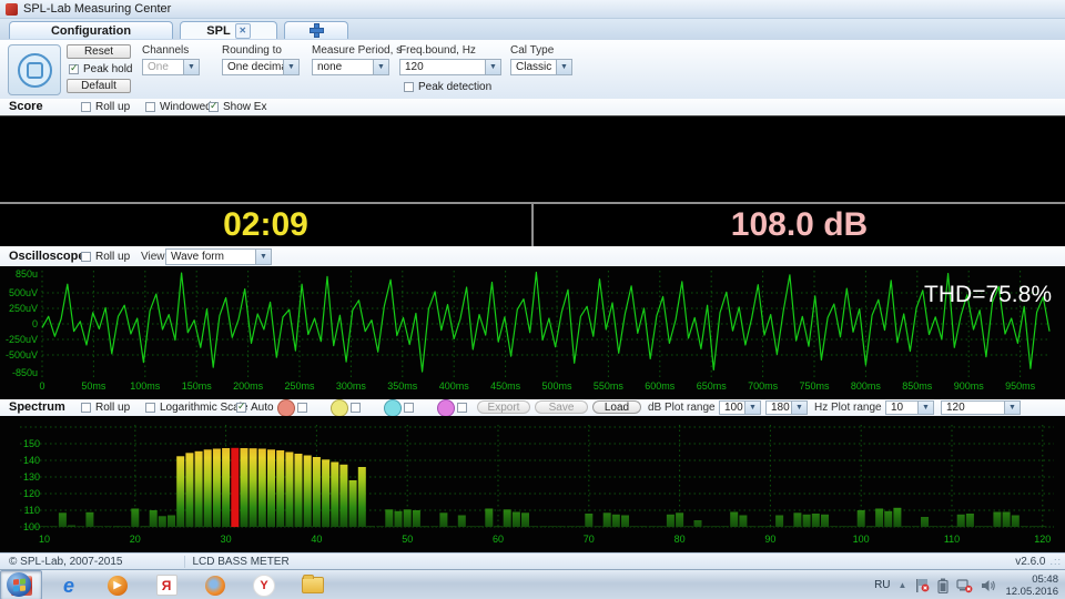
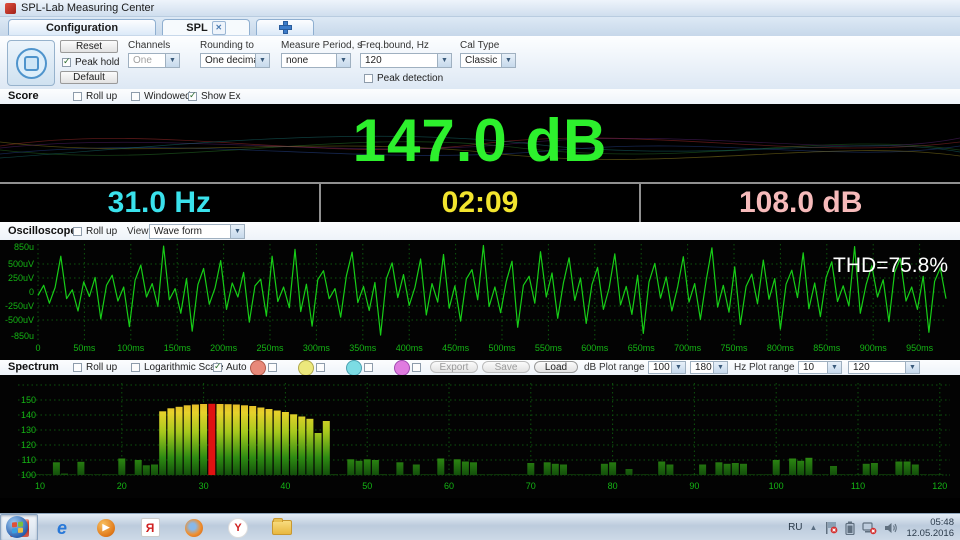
  SPL-Lab Measuring Center
  Configuration
  SPL
  ✕
  Reset
  Peak hold
  Default
  Channels
  One
  Rounding to
  One decim
  Measure Period, s
  none
  Freq.bound, Hz
  120
  Peak detection
  Cal Type
  Classic
  Score
  Roll up
  Windowe
  Show Ex
+ 147.0 dB
+ 31.0 Hz
  02:09
  108.0 dB
  Oscilloscop
  Roll up
  View
  Wave form
  0
  50ms
  100ms
  150ms
  200ms
  250ms
  300ms
  350ms
  400ms
  450ms
  500ms
  550ms
  600ms
  650ms
  700ms
  750ms
  800ms
  850ms
  900ms
  950ms
  850u
  500uV
  250uV
  0
  -250uV
  -500uV
  -850u
  THD=75.8%
  Spectrum
  Roll up
  Logarithmic Sc
  Auto
  Export
  Save
  Load
  dB Plot range
  100
  180
  Hz Plot range
  10
  120
  10
  20
  30
  40
  50
  60
  70
  80
  90
  100
  110
  120
  100
  110
  120
  130
  140
  150
- © SPL-Lab, 2007-2015
- LCD BASS METER
- v2.6.0
- .::
  e
  ▶
  Я
  Y
  RU
  ▲
  05:48
  12.05.2016
